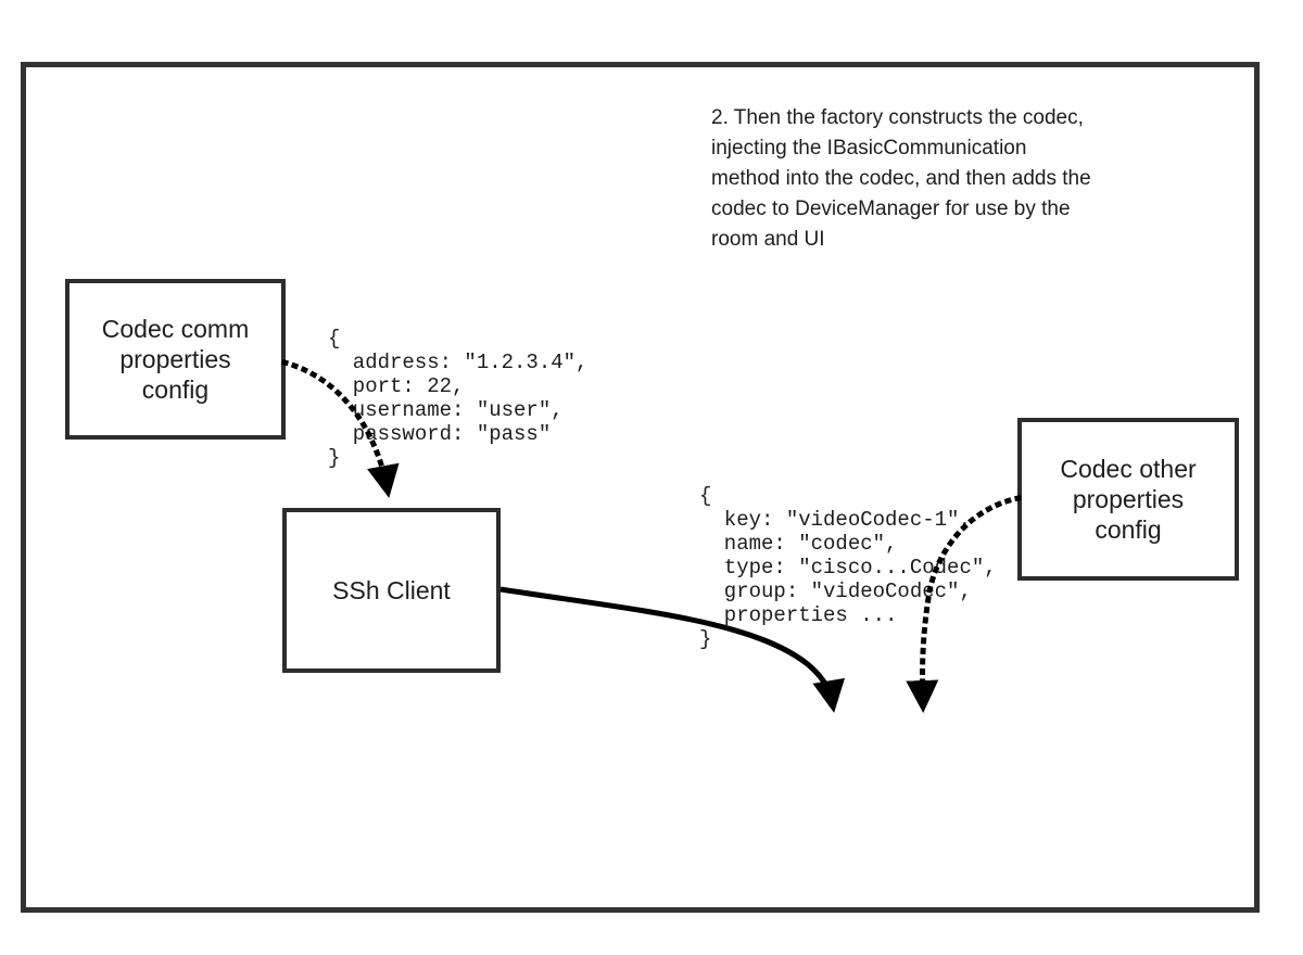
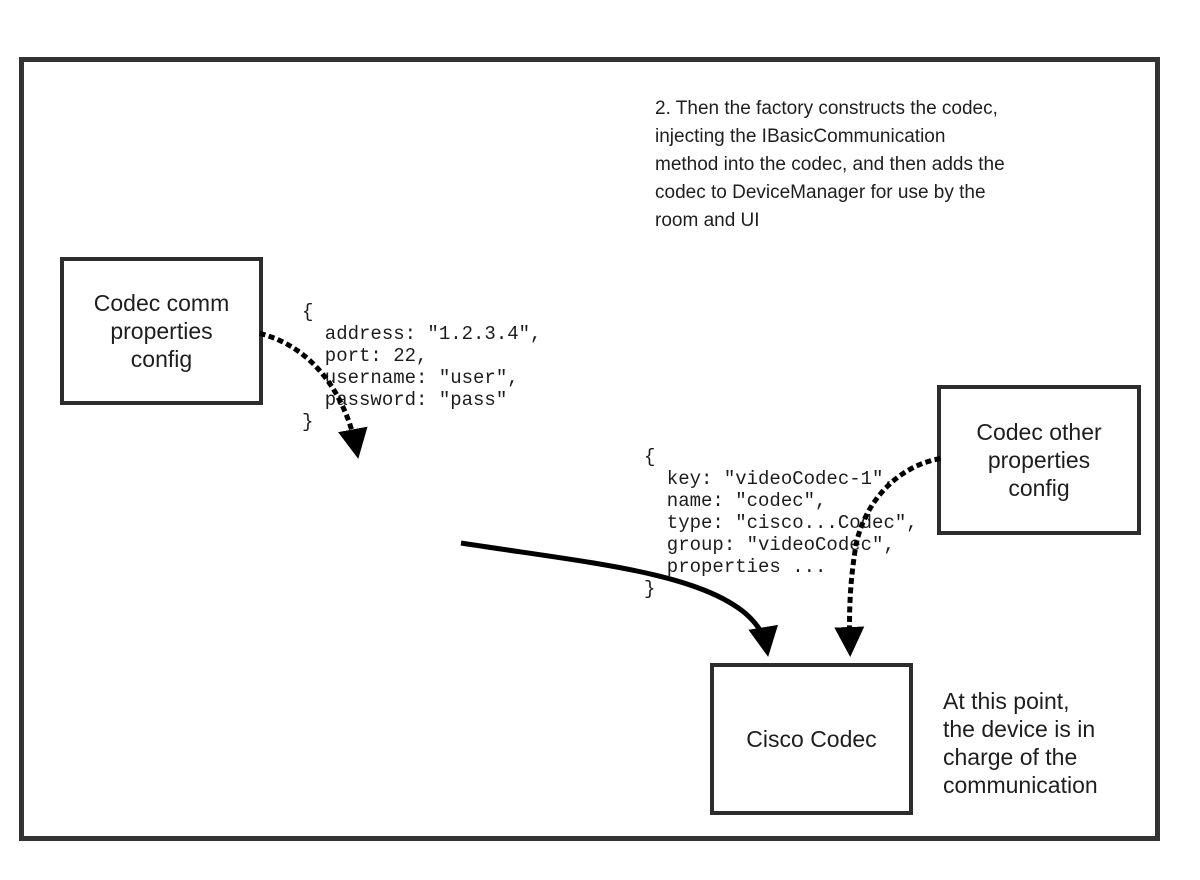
  2. Then the factory constructs the codec,
  injecting the IBasicCommunication
  method into the codec, and then adds the
  codec to DeviceManager for use by the
  room and UI
  {
  address: "1.2.3.4",
  port: 22,
  username: "user",
  pssword: "pass"
  }
  {
  key: "videoCodec-1",
  name: "codec",
  type: "cisco...Codec",
  group: "videoCodc",
  properties ...
  }
  Codec comm
  properties
  config
- SSh Client
  Codec other
  properties
  config
+ Cisco Codec
+ At this point,
+ the device is in
+ charge of the
+ communication
